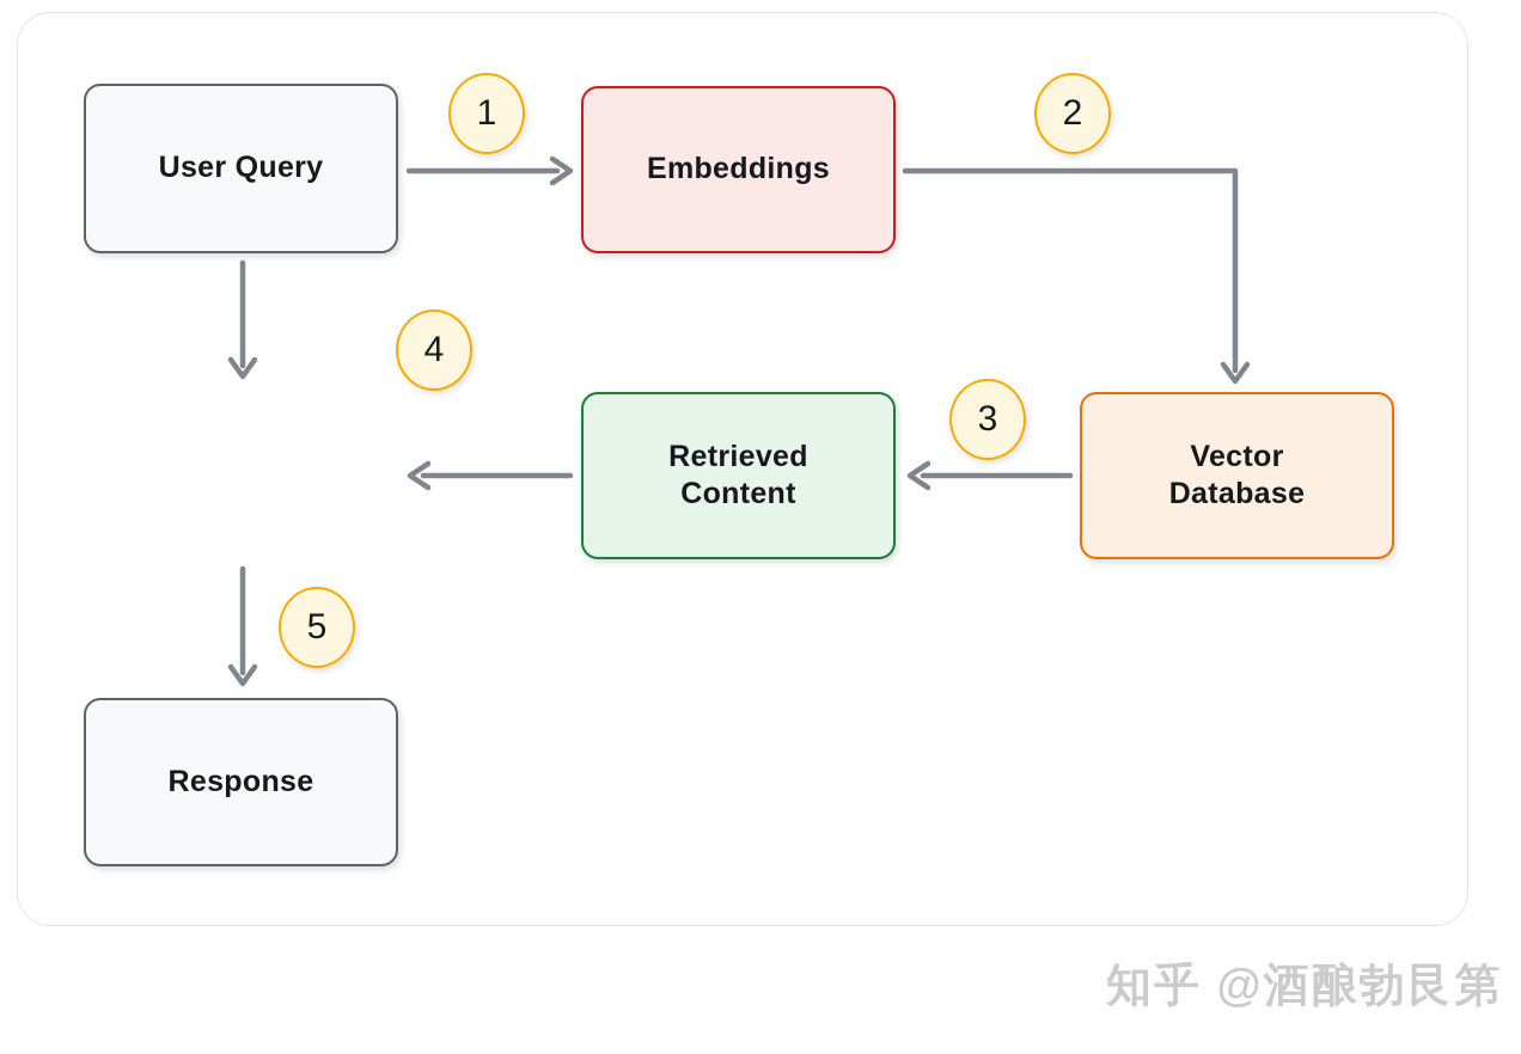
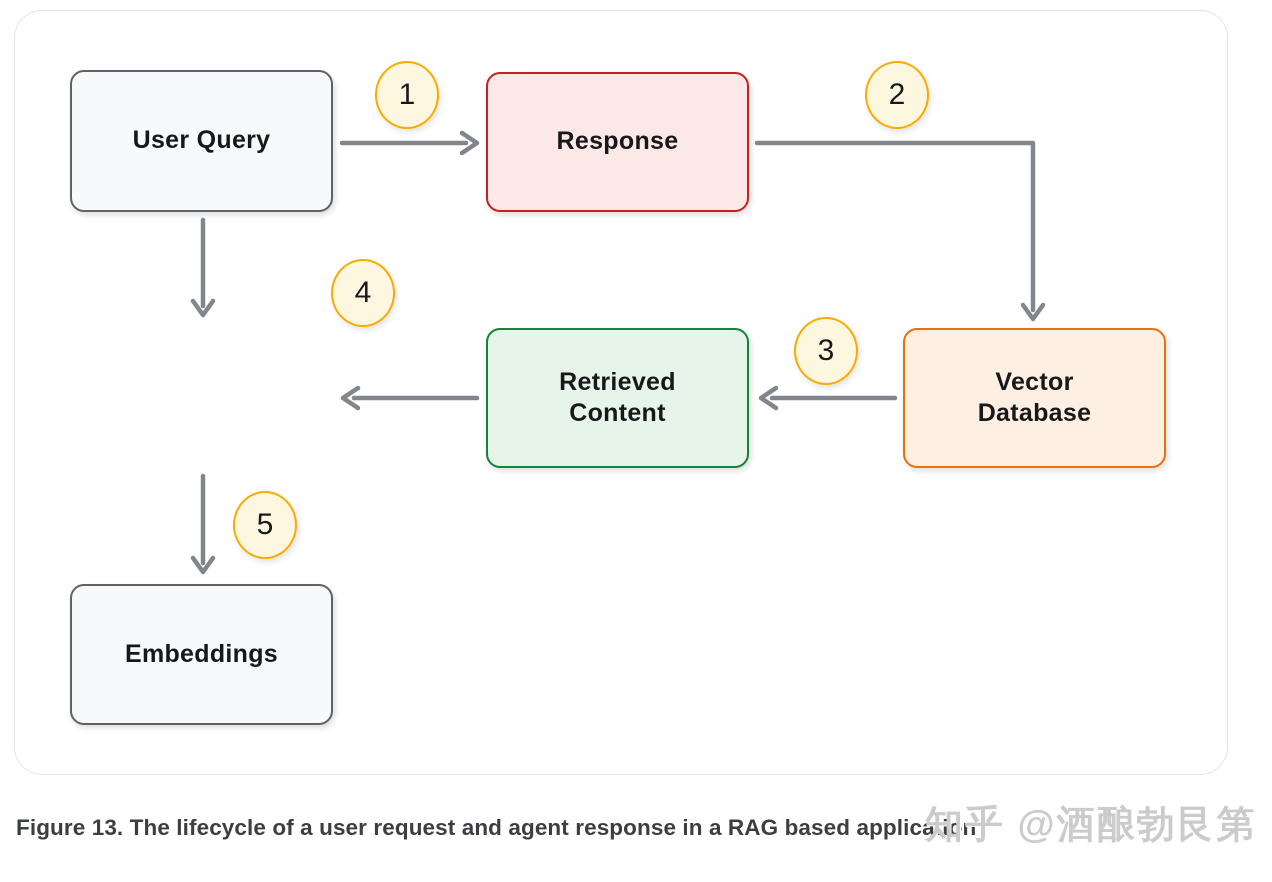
  User Query
- Embeddings
+ Response
  Vector
  Database
  Retrieved
  Content
- Response
+ Embeddings
  1
  2
  3
  4
  5
+ Figure 13. The lifecycle of a user request and agent response in a RAG based application
  知乎 @酒酿勃艮第
